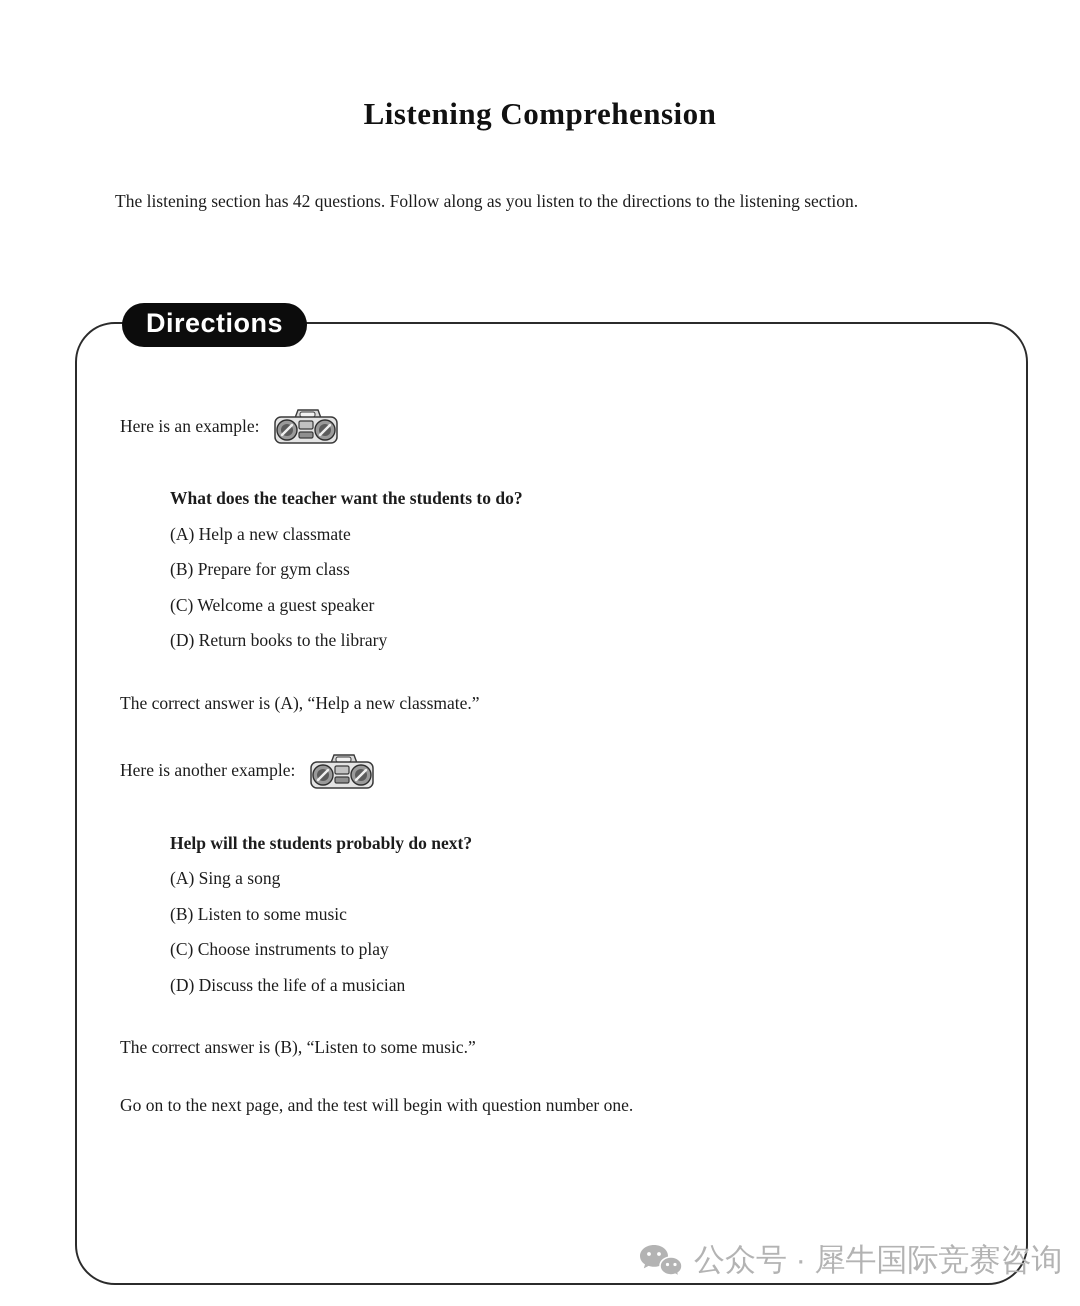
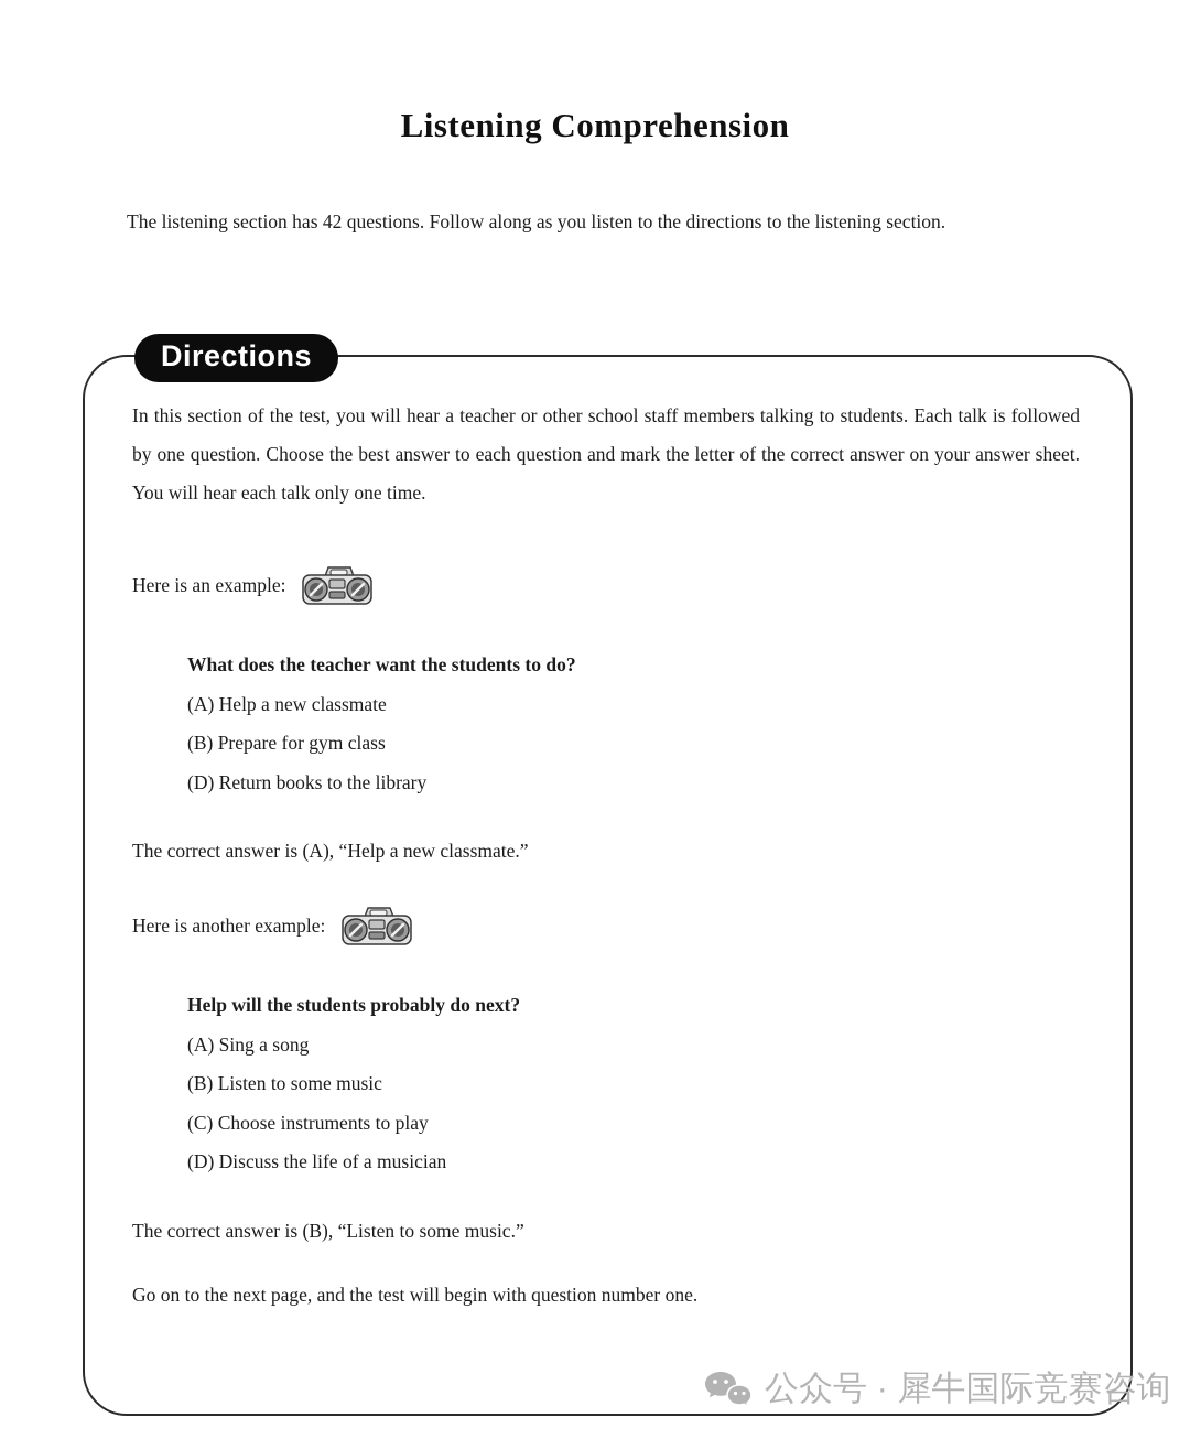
  Listening Comprehension
  The listening section has 42 questions. Follow along as you listen to the directions to the listening section.
  Directions
+ In this section of the test, you will hear a teacher or other school staff members talking to students. Each talk is followed by one question. Choose the best answer to each question and mark the letter of the correct answer on your answer sheet. You will hear each talk only one time.
  Here is an example:
  What does the teacher want the students to do?
  (A) Help a new classmate
  (B) Prepare for gym class
- (C) Welcome a guest speaker
  (D) Return books to the library
  The correct answer is (A), “Help a new classmate.”
  Here is another example:
  Help will the students probably do next?
  (A) Sing a song
  (B) Listen to some music
  (C) Choose instruments to play
  (D) Discuss the life of a musician
  The correct answer is (B), “Listen to some music.”
  Go on to the next page, and the test will begin with question number one.
  公众号 · 犀牛国际竞赛咨询
